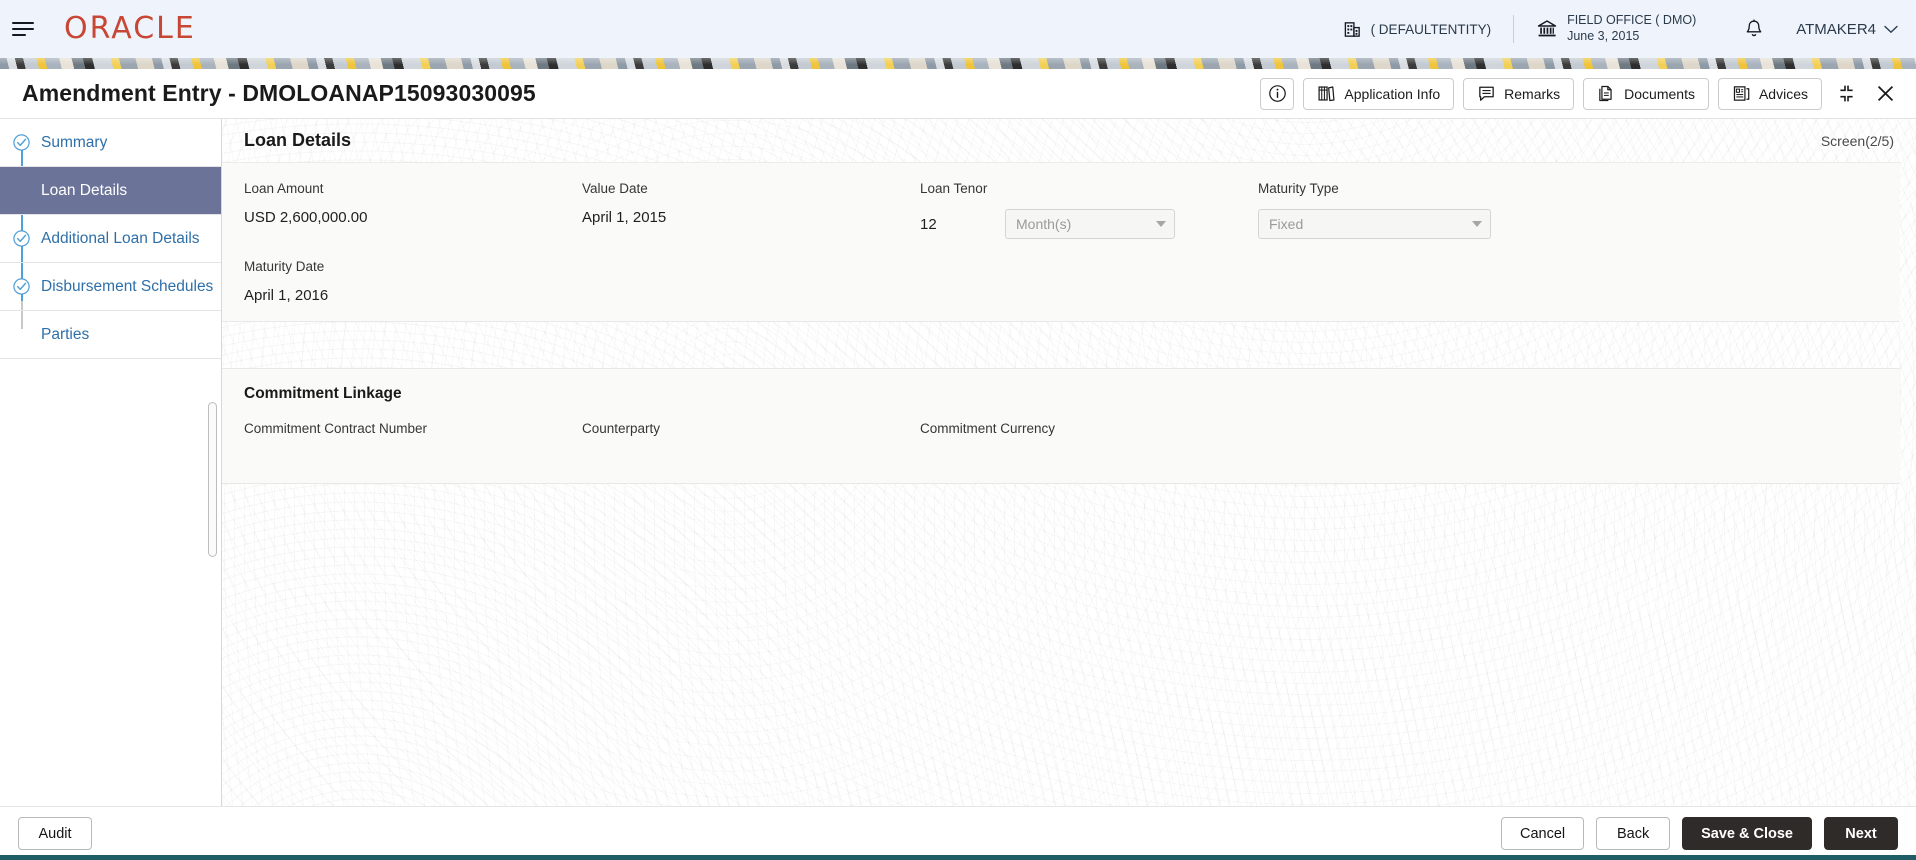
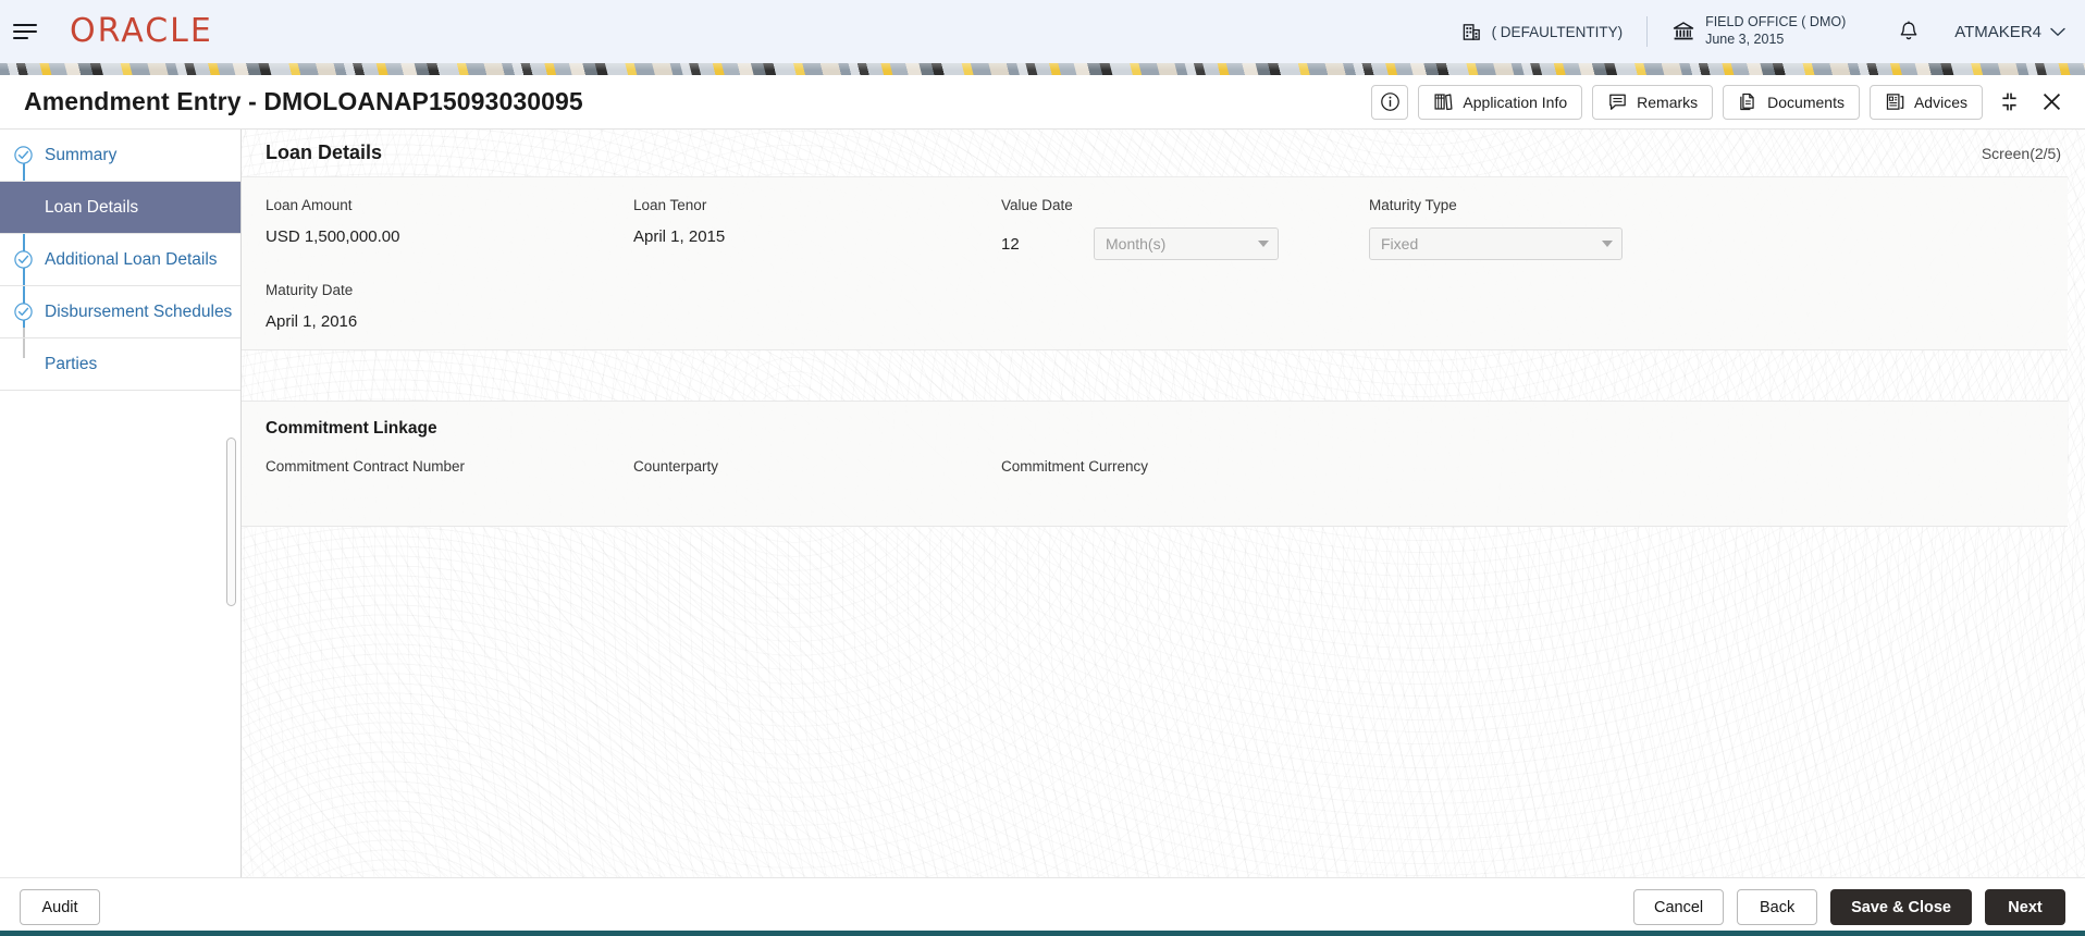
  ORACLE
  ( DEFAULTENTITY)
  FIELD OFFICE ( DMO)
  June 3, 2015
  ATMAKER4
  Amendment Entry - DMOLOANAP15093030095
  Application Info
  Remarks
  Documents
  Advices
  Summary
  Loan Details
  Additional Loan Details
  Disbursement Schedules
  Parties
  Loan Details
  Screen(2/5)
  Loan Amount
- USD 2,600,000.00
+ USD 1,500,000.00
- Value Date
+ Loan Tenor
  April 1, 2015
- Loan Tenor
+ Value Date
  12
  Month(s)
  Maturity Type
  Fixed
  Maturity Date
  April 1, 2016
  Commitment Linkage
  Commitment Contract Number
  Counterparty
  Commitment Currency
  Audit
  Cancel
  Back
  Save & Close
  Next
